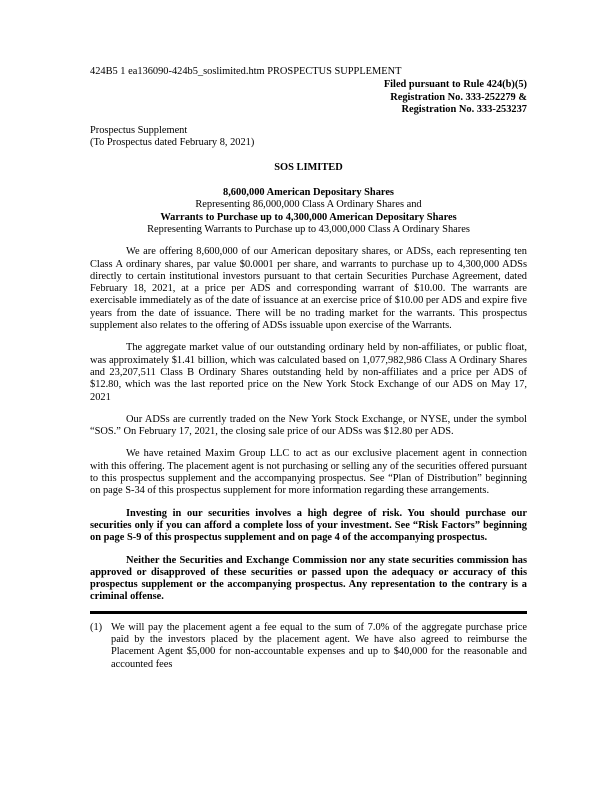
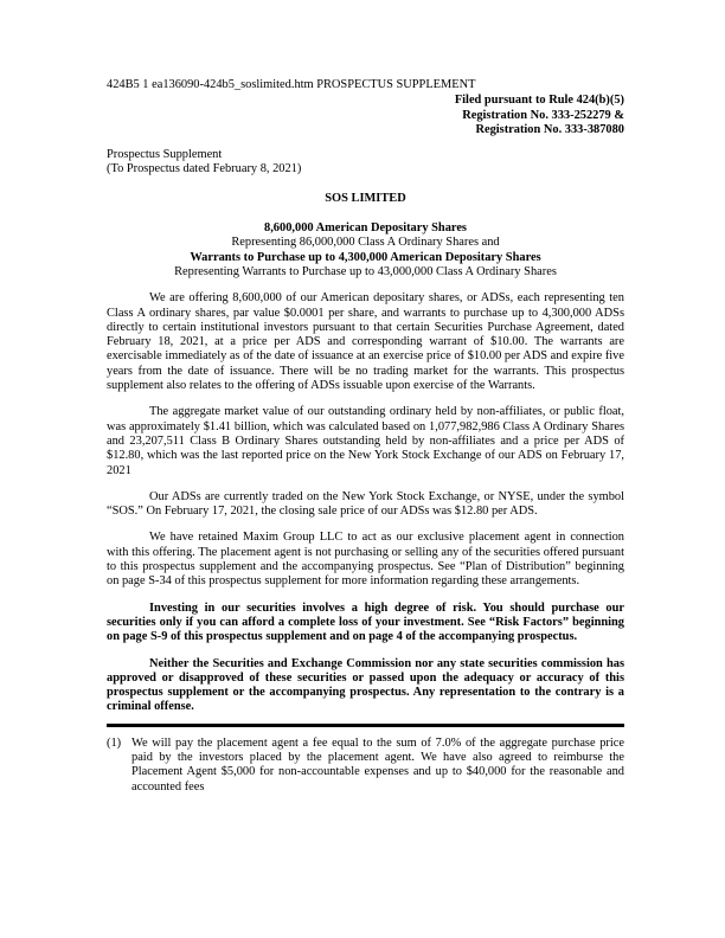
  424B5 1 ea136090-424b5_soslimited.htm PROSPECTUS SUPPLEMENT
  Filed pursuant to Rule 424(b)(5)
  Registration No. 333-252279 &
- Registration No. 333-253237
+ Registration No. 333-387080
  Prospectus Supplement
  (To Prospectus dated February 8, 2021)
  SOS LIMITED
  8,600,000 American Depositary Shares
  Representing 86,000,000 Class A Ordinary Shares and
  Warrants to Purchase up to 4,300,000 American Depositary Shares
  Representing Warrants to Purchase up to 43,000,000 Class A Ordinary Shares
  We are offering 8,600,000 of our American depositary shares, or ADSs, each representing ten Class A ordinary shares, par value $0.0001 per share, and warrants to purchase up to 4,300,000 ADSs directly to certain institutional investors pursuant to that certain Securities Purchase Agreement, dated February 18, 2021, at a price per ADS and corresponding warrant of $10.00. The warrants are exercisable immediately as of the date of issuance at an exercise price of $10.00 per ADS and expire five years from the date of issuance. There will be no trading market for the warrants. This prospectus supplement also relates to the offering of ADSs issuable upon exercise of the Warrants.
- The aggregate market value of our outstanding ordinary held by non-affiliates, or public float, was approximately $1.41 billion, which was calculated based on 1,077,982,986 Class A Ordinary Shares and 23,207,511 Class B Ordinary Shares outstanding held by non-affiliates and a price per ADS of $12.80, which was the last reported price on the New York Stock Exchange of our ADS on May 17, 2021
+ The aggregate market value of our outstanding ordinary held by non-affiliates, or public float, was approximately $1.41 billion, which was calculated based on 1,077,982,986 Class A Ordinary Shares and 23,207,511 Class B Ordinary Shares outstanding held by non-affiliates and a price per ADS of $12.80, which was the last reported price on the New York Stock Exchange of our ADS on February 17, 2021
  Our ADSs are currently traded on the New York Stock Exchange, or NYSE, under the symbol “SOS.” On February 17, 2021, the closing sale price of our ADSs was $12.80 per ADS.
  We have retained Maxim Group LLC to act as our exclusive placement agent in connection with this offering. The placement agent is not purchasing or selling any of the securities offered pursuant to this prospectus supplement and the accompanying prospectus. See “Plan of Distribution” beginning on page S-34 of this prospectus supplement for more information regarding these arrangements.
  Investing in our securities involves a high degree of risk. You should purchase our securities only if you can afford a complete loss of your investment. See “Risk Factors” beginning on page S-9 of this prospectus supplement and on page 4 of the accompanying prospectus.
  Neither the Securities and Exchange Commission nor any state securities commission has approved or disapproved of these securities or passed upon the adequacy or accuracy of this prospectus supplement or the accompanying prospectus. Any representation to the contrary is a criminal offense.
  (1)
  We will pay the placement agent a fee equal to the sum of 7.0% of the aggregate purchase price paid by the investors placed by the placement agent. We have also agreed to reimburse the Placement Agent $5,000 for non-accountable expenses and up to $40,000 for the reasonable and accounted fees
